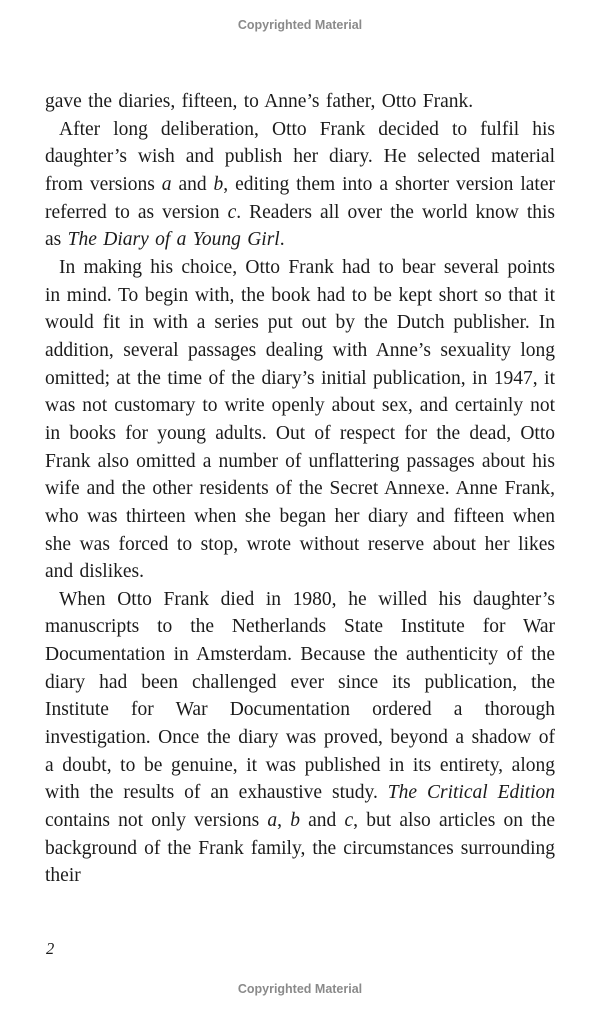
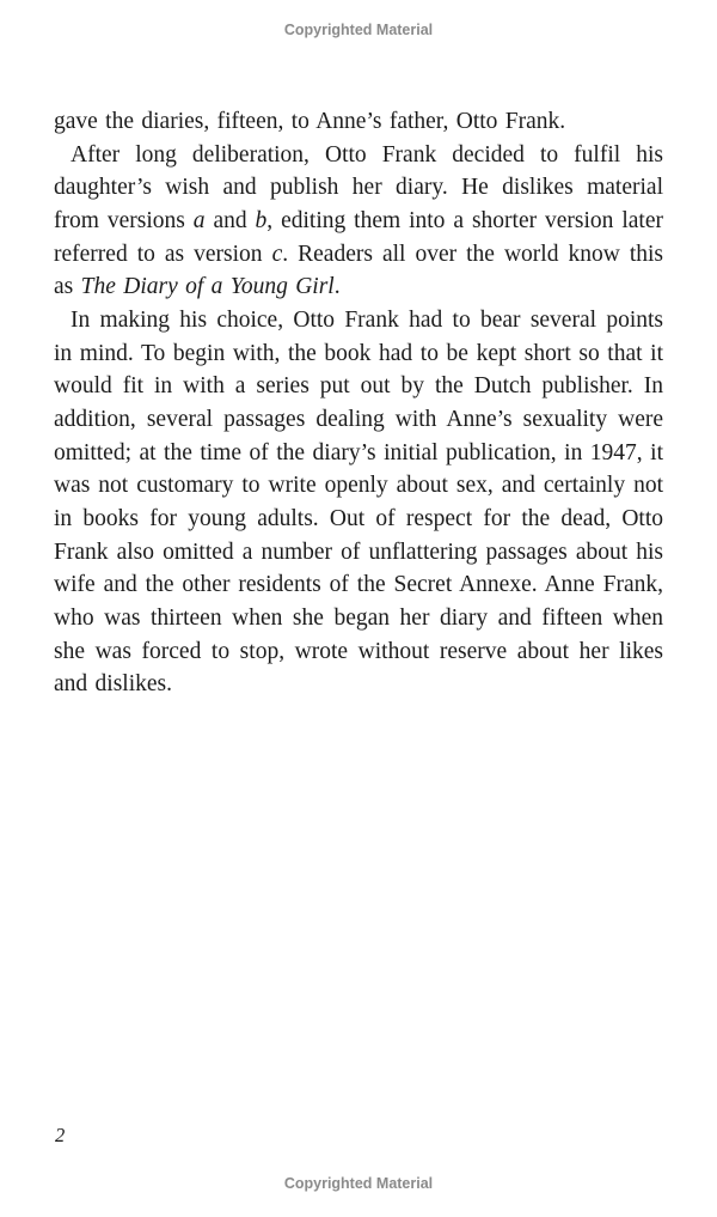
  Copyrighted Material
  gave the diaries, fifteen, to Anne’s father, Otto Frank.
- After long deliberation, Otto Frank decided to fulfil his daughter’s wish and publish her diary. He selected material from versions a and b, editing them into a shorter version later referred to as version c. Readers all over the world know this as The Diary of a Young Girl.
+ After long deliberation, Otto Frank decided to fulfil his daughter’s wish and publish her diary. He dislikes material from versions a and b, editing them into a shorter version later referred to as version c. Readers all over the world know this as The Diary of a Young Girl.
- In making his choice, Otto Frank had to bear several points in mind. To begin with, the book had to be kept short so that it would fit in with a series put out by the Dutch publisher. In addition, several passages dealing with Anne’s sexuality long omitted; at the time of the diary’s initial publication, in 1947, it was not customary to write openly about sex, and certainly not in books for young adults. Out of respect for the dead, Otto Frank also omitted a number of unflattering passages about his wife and the other residents of the Secret Annexe. Anne Frank, who was thirteen when she began her diary and fifteen when she was forced to stop, wrote without reserve about her likes and dislikes.
+ In making his choice, Otto Frank had to bear several points in mind. To begin with, the book had to be kept short so that it would fit in with a series put out by the Dutch publisher. In addition, several passages dealing with Anne’s sexuality were omitted; at the time of the diary’s initial publication, in 1947, it was not customary to write openly about sex, and certainly not in books for young adults. Out of respect for the dead, Otto Frank also omitted a number of unflattering passages about his wife and the other residents of the Secret Annexe. Anne Frank, who was thirteen when she began her diary and fifteen when she was forced to stop, wrote without reserve about her likes and dislikes.
- When Otto Frank died in 1980, he willed his daughter’s manuscripts to the Netherlands State Institute for War Documentation in Amsterdam. Because the authenticity of the diary had been challenged ever since its publication, the Institute for War Documentation ordered a thorough investigation. Once the diary was proved, beyond a shadow of a doubt, to be genuine, it was published in its entirety, along with the results of an exhaustive study. The Critical Edition contains not only versions a, b and c, but also articles on the background of the Frank family, the circumstances surrounding their
  2
  Copyrighted Material
